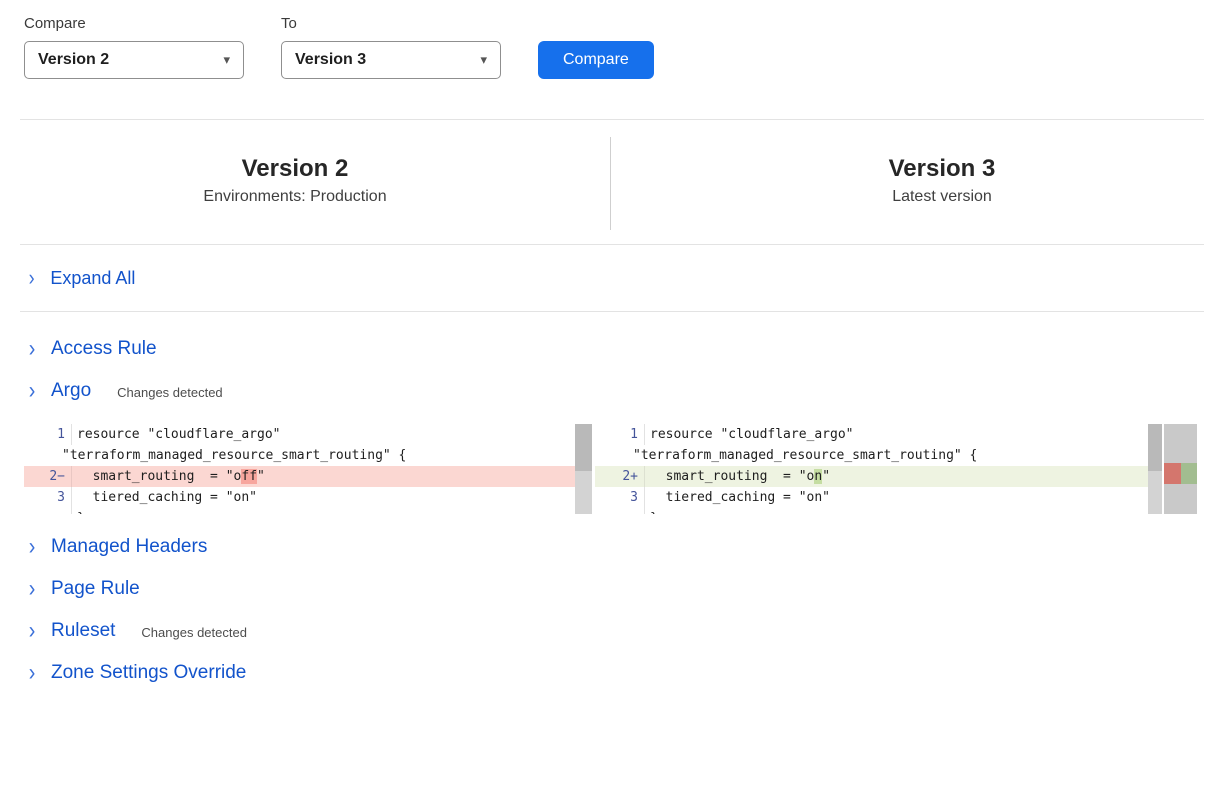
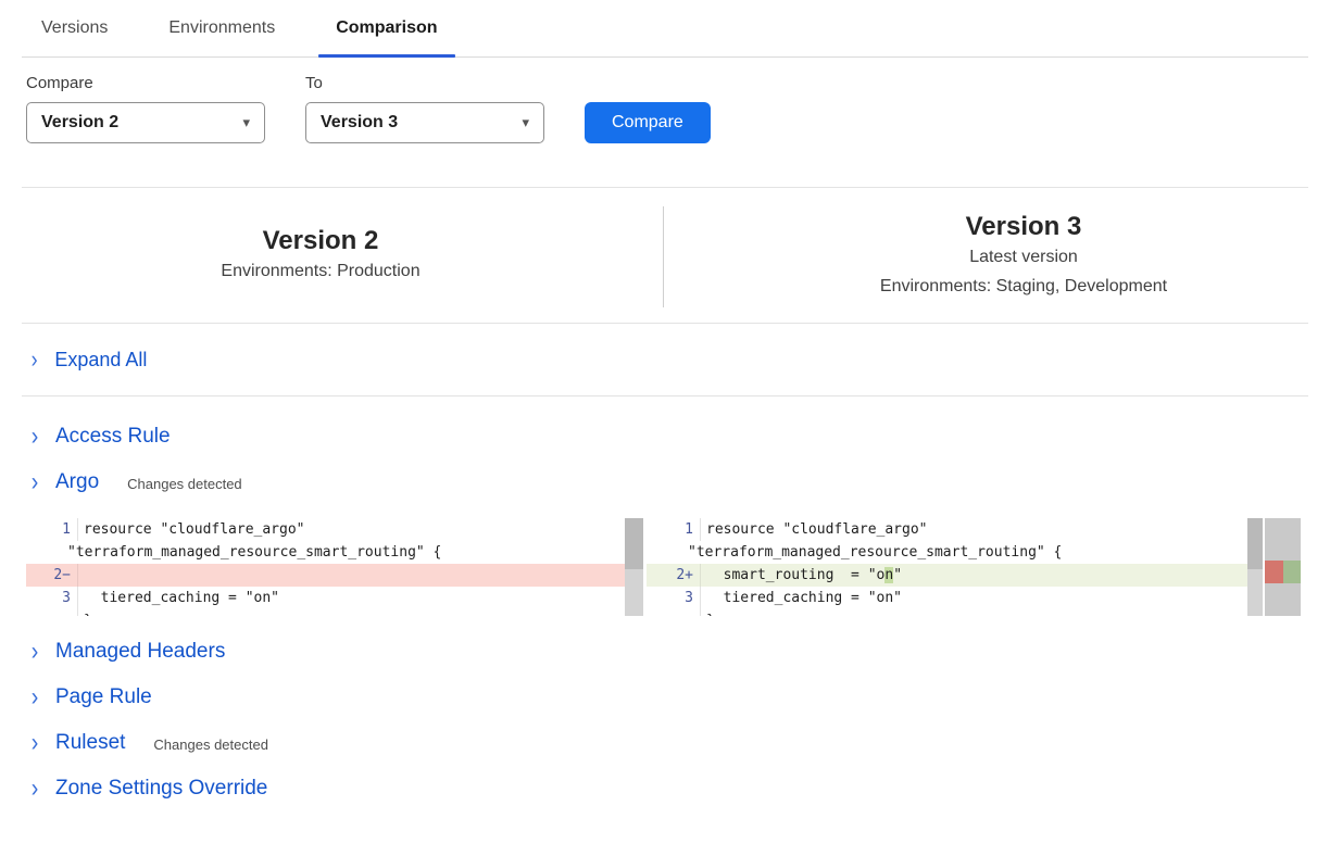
+ Versions
+ Environments
+ Comparison
  Compare
  Version 2
  ▾
  To
  Version 3
  ▾
  Compare
  Version 2
  Environments: Production
  Version 3
  Latest version
+ Environments: Staging, Development
  ›
  Expand All
  ›
  Access Rule
  ›
  Argo
  Changes detected
  1
  resource "cloudflare_argo"
  "terraform_managed_resource_smart_routing" {
  2−
- smart_routing = "off"
  3
  tiered_caching = "on"
  1
  resource "cloudflare_argo"
  "terraform_managed_resource_smart_routing" {
  2+
  smart_routing = "on"
  3
  tiered_caching = "on"
  ›
  Managed Headers
  ›
  Page Rule
  ›
  Ruleset
  Changes detected
  ›
  Zone Settings Override
